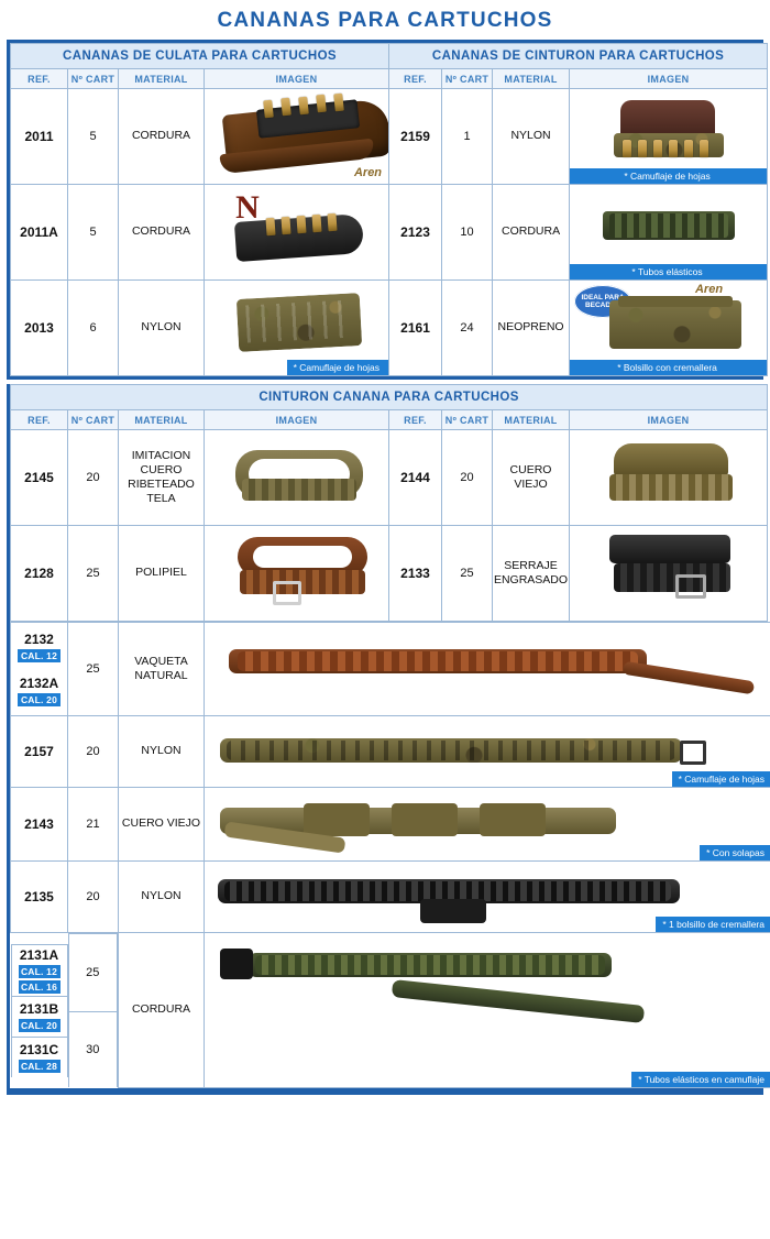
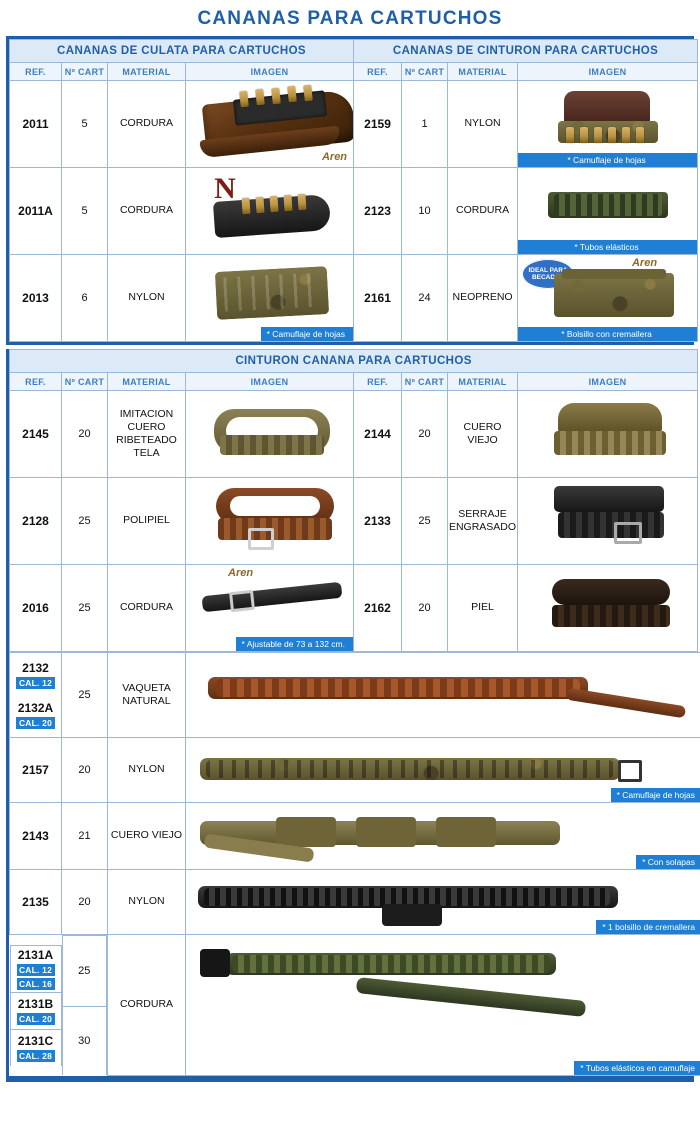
  CANANAS PARA CARTUCHOS
  CANANAS DE CULATA PARA CARTUCHOS	CANANAS DE CINTURON PARA CARTUCHOS
  REF.	Nº CART	MATERIAL	IMAGEN	REF.	Nº CART	MATERIAL	IMAGEN
  2011	5	CORDURA	Aren	2159	1	NYLON	* Camuflaje de hojas
  2011A	5	CORDURA	N	2123	10	CORDURA	* Tubos elásticos
  2013	6	NYLON	* Camuflaje de hojas	2161	24	NEOPRENO	Aren * Bolsillo con cremallera
  CINTURON CANANA PARA CARTUCHOS
  REF.	Nº CART	MATERIAL	IMAGEN	REF.	Nº CART	MATERIAL	IMAGEN
  2145	20	IMITACION CUERO RIBETEADO TELA		2144	20	CUERO VIEJO
  2128	25	POLIPIEL		2133	25	SERRAJE ENGRASADO
+ 2016	25	CORDURA	Aren * Ajustable de 73 a 132 cm.	2162	20	PIEL
  2132 CAL. 12 2132A CAL. 20	25	VAQUETA NATURAL
  2157	20	NYLON	* Camuflaje de hojas
  2143	21	CUERO VIEJO	* Con solapas
  2135	20	NYLON	* 1 bolsillo de cremallera
  2131A CAL. 12 CAL. 16
  2131B CAL. 20
  2131C CAL. 28
  25
  30
  		CORDURA	* Tubos elásticos en camuflaje
